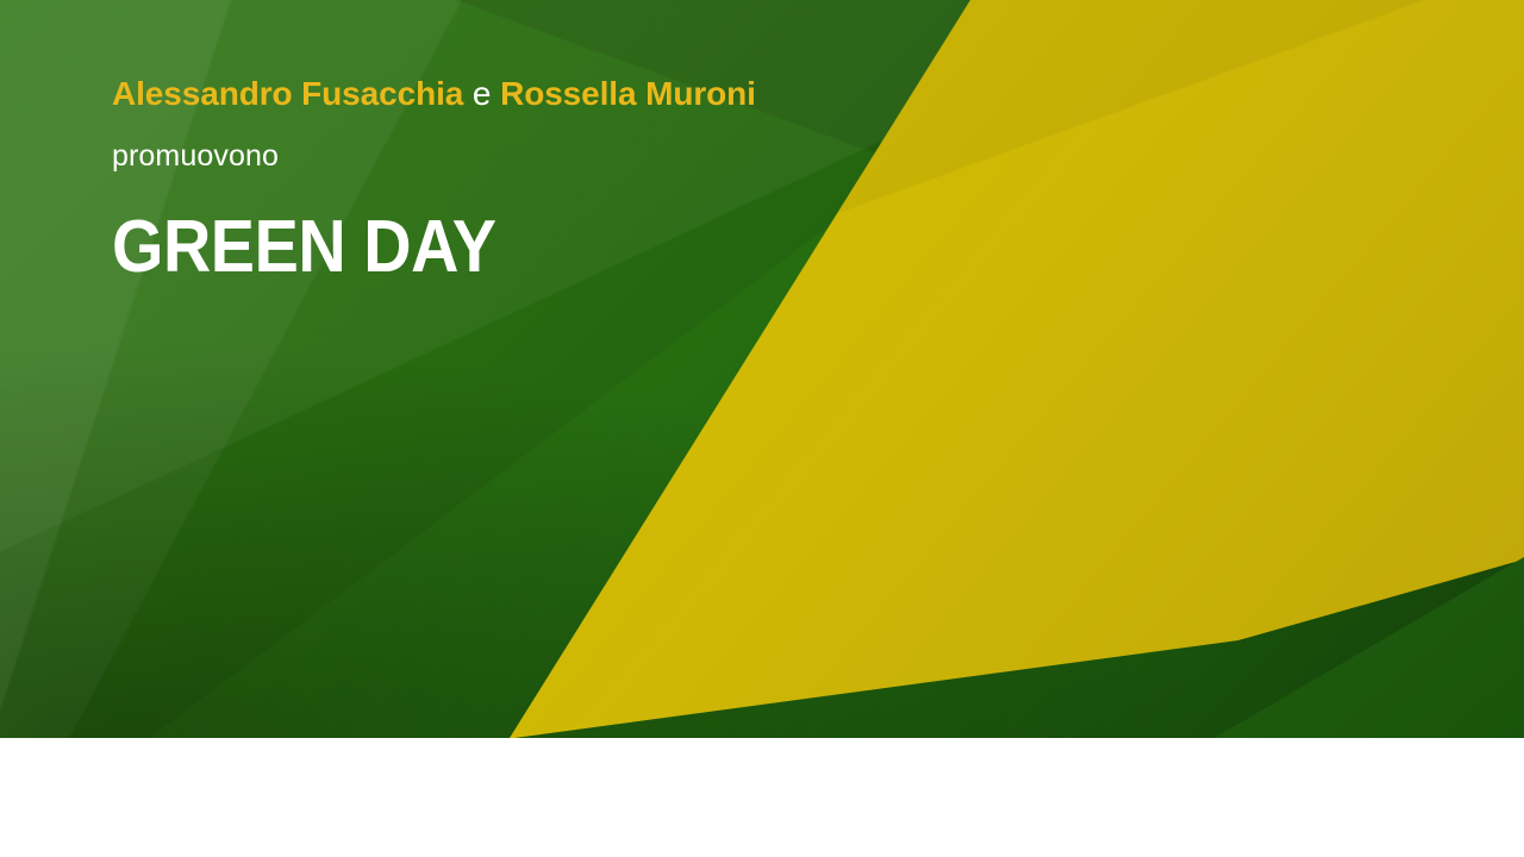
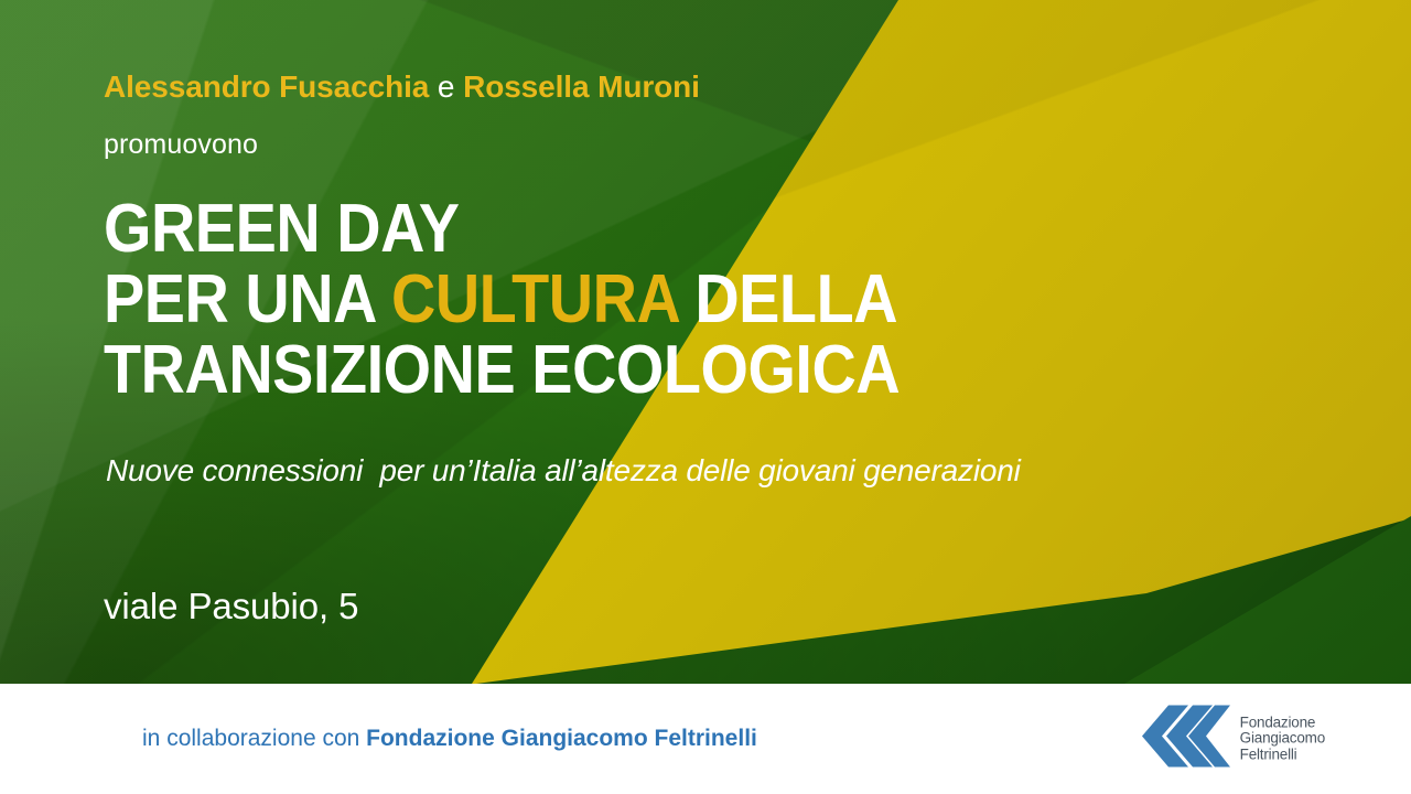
  Alessandro Fusacchia e Rossella Muroni
  promuovono
  GREEN DAY
+ PER UNA CULTURA DELLA
+ TRANSIZIONE ECOLOGICA
+ Nuove connessioni per un’Italia all’altezza delle giovani generazioni
+ viale Pasubio, 5
+ in collaborazione con Fondazione Giangiacomo Feltrinelli
+ Fondazione
+ Giangiacomo
+ Feltrinelli
